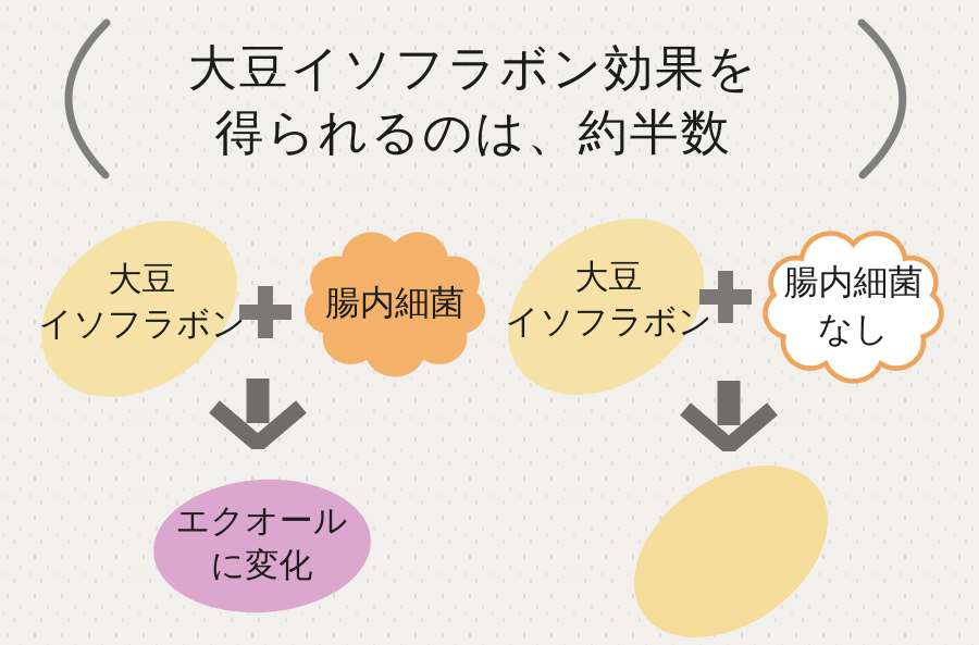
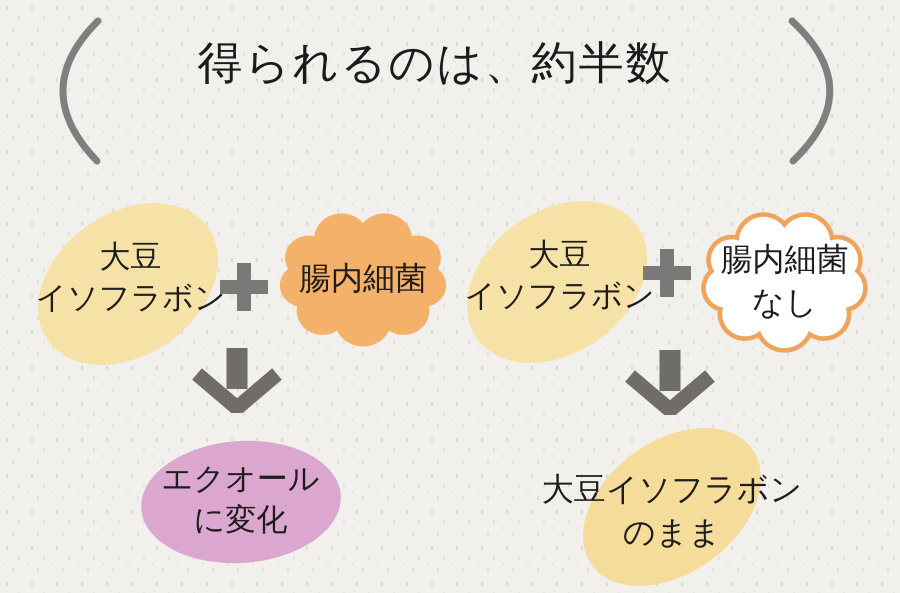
- 大豆イソフラボン効果を
  得られるのは、約半数
  大豆
  イソフラボン
  腸内細菌
  エクオール
  に変化
  大豆
  イソフラボン
  腸内細菌
  なし
+ 大豆イソフラボン
+ のまま
